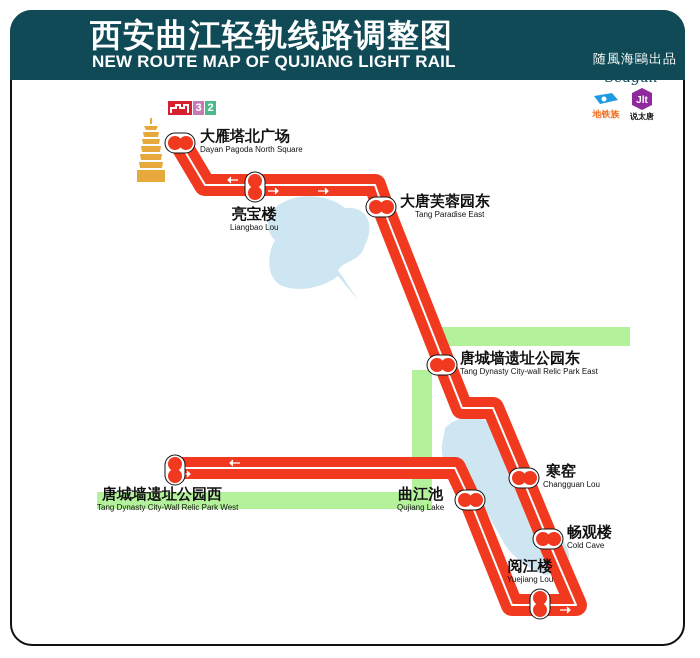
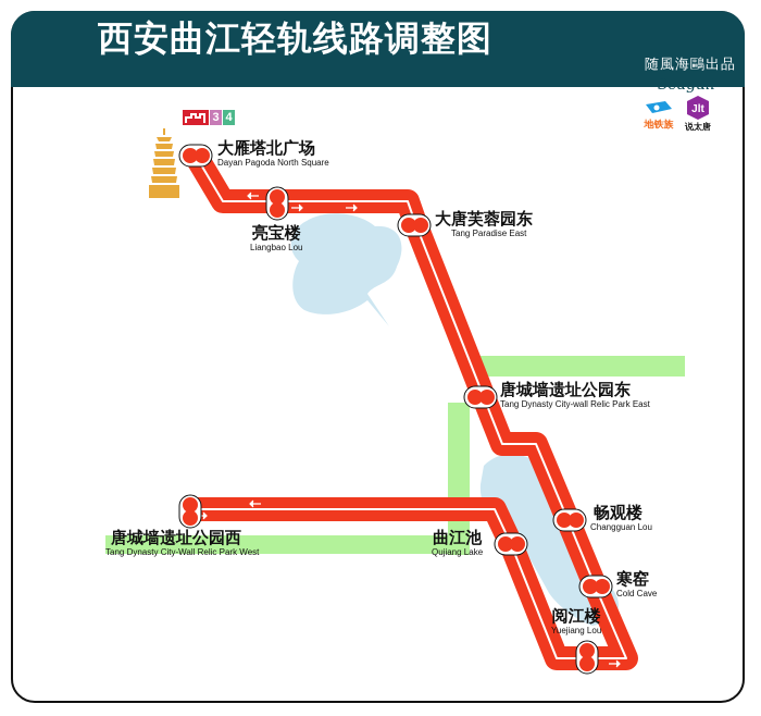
  西安曲江轻轨线路调整图
- NEW ROUTE MAP OF QUJIANG LIGHT RAIL
  随風海鷗出品
  Seagull
  地铁族
  Jlt
  说太唐
  3
- 2
+ 4
  大雁塔北广场
  Dayan Pagoda North Square
  亮宝楼
  Liangbao Lou
  大唐芙蓉园东
  Tang Paradise East
  唐城墙遗址公园东
  Tang Dynasty City-wall Relic Park East
- 寒窑
+ 畅观楼
  Changguan Lou
- 畅观楼
+ 寒窑
  Cold Cave
  阅江楼
  Yuejiang Lou
  曲江池
  Qujiang Lake
  唐城墙遗址公园西
  Tang Dynasty City-Wall Relic Park West
